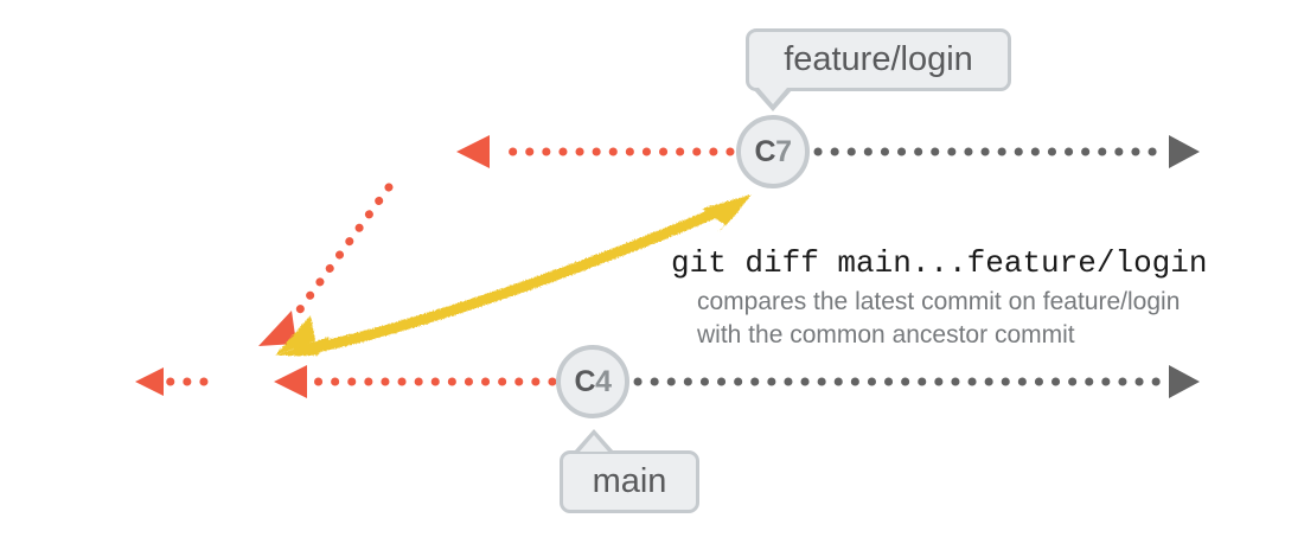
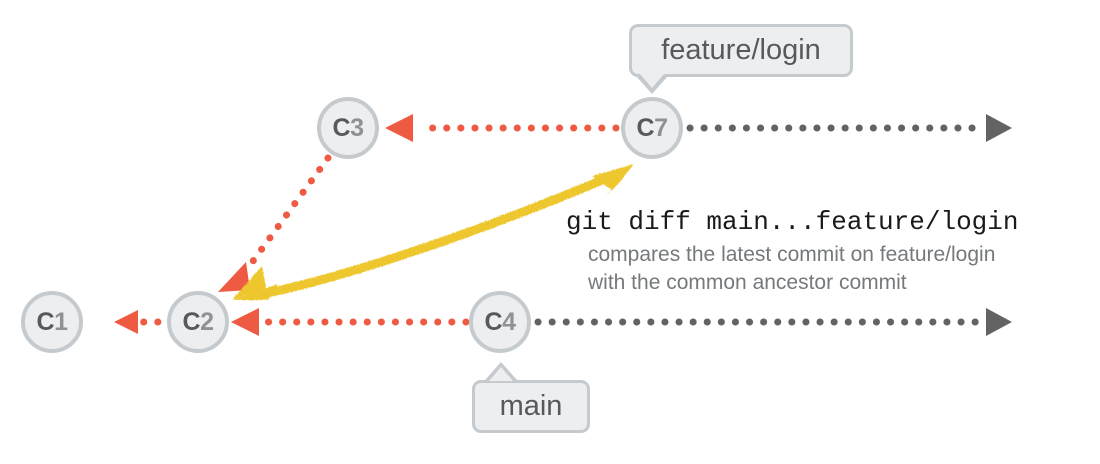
+ C1
+ C2
+ C3
  C4
  C7
  feature/login
  main
  git diff main...feature/login
  compares the latest commit on feature/login
  with the common ancestor commit
